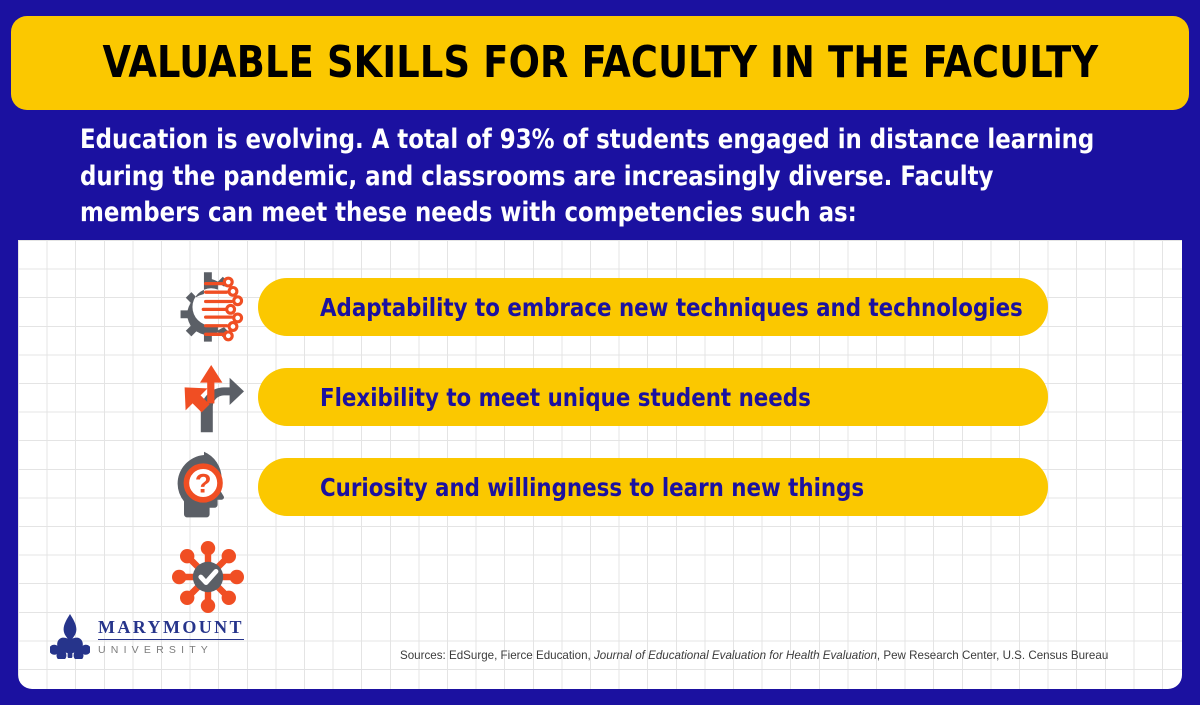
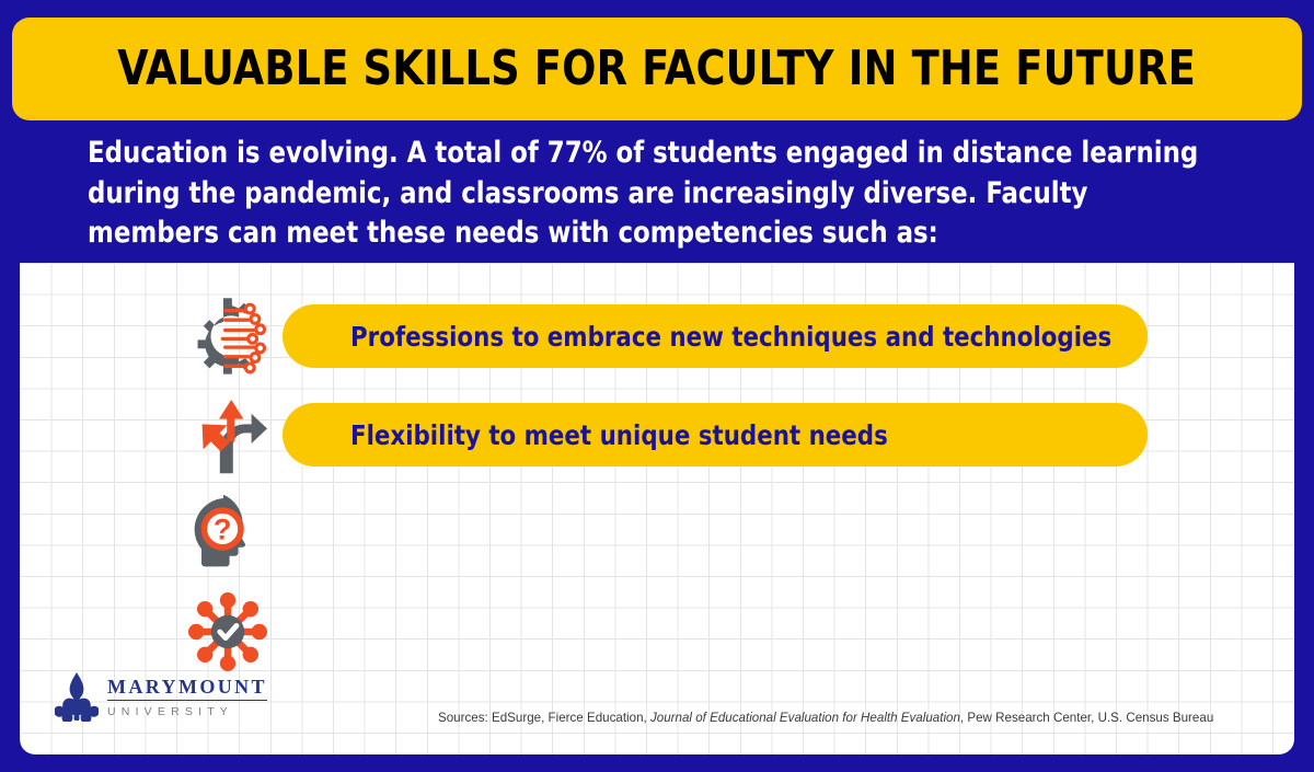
- VALUABLE SKILLS FOR FACULTY IN THE FACULTY
+ VALUABLE SKILLS FOR FACULTY IN THE FUTURE
- Education is evolving. A total of 93% of students engaged in distance learning during the pandemic, and classrooms are increasingly diverse. Faculty members can meet these needs with competencies such as:
+ Education is evolving. A total of 77% of students engaged in distance learning during the pandemic, and classrooms are increasingly diverse. Faculty members can meet these needs with competencies such as:
- Adaptability to embrace new techniques and technologies
+ Professions to embrace new techniques and technologies
  Flexibility to meet unique student needs
  ?
- Curiosity and willingness to learn new things
  MARYMOUNT
  UNIVERSITY
  Sources: EdSurge, Fierce Education, Journal of Educational Evaluation for Health Evaluation, Pew Research Center, U.S. Census Bureau
